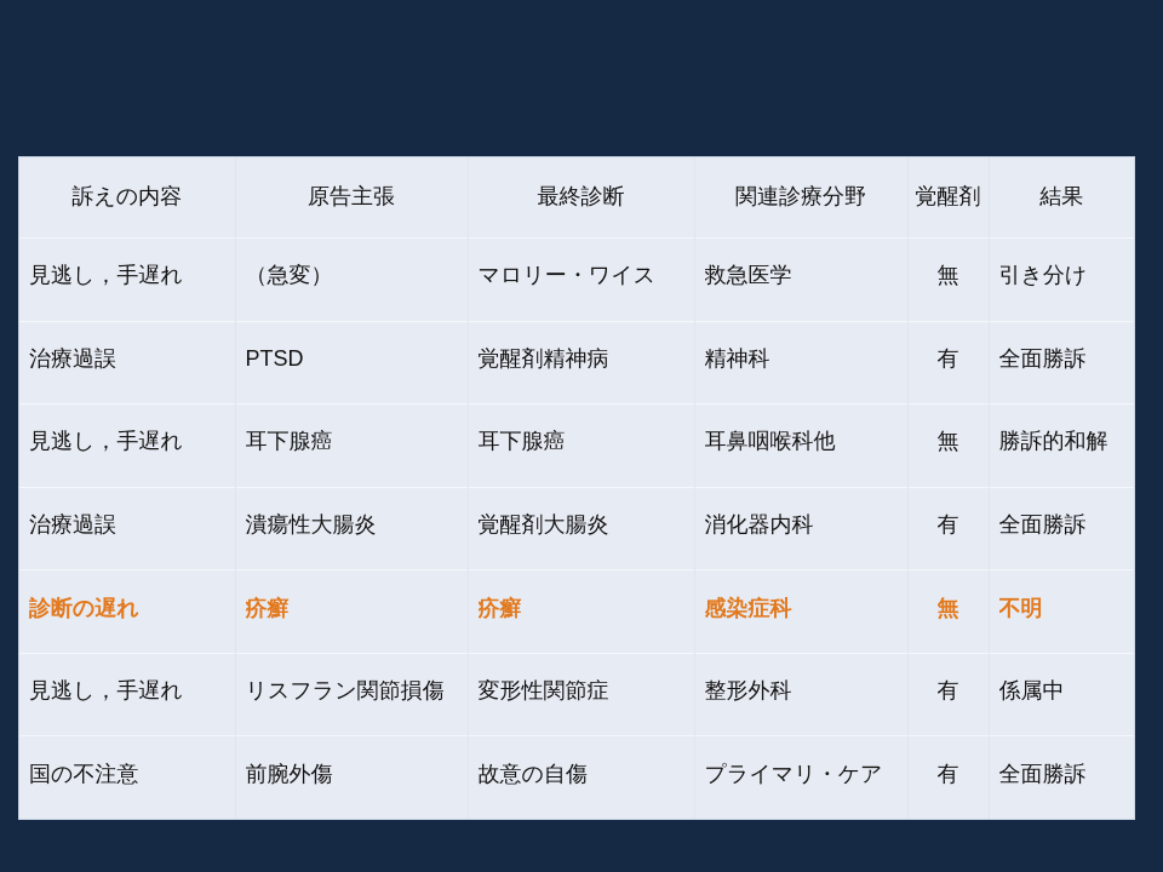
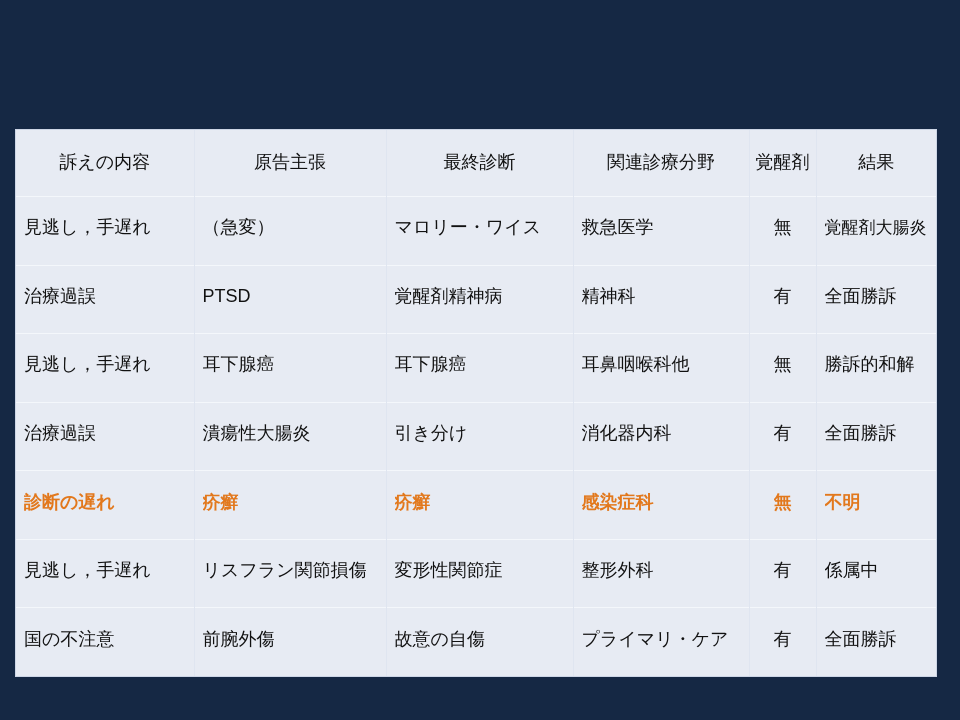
  訴えの内容	原告主張	最終診断	関連診療分野	覚醒剤	結果
- 見逃し，手遅れ	（急変）	マロリー・ワイス	救急医学	無	引き分け
+ 見逃し，手遅れ	（急変）	マロリー・ワイス	救急医学	無	覚醒剤大腸炎
  治療過誤	PTSD	覚醒剤精神病	精神科	有	全面勝訴
  見逃し，手遅れ	耳下腺癌	耳下腺癌	耳鼻咽喉科他	無	勝訴的和解
- 治療過誤	潰瘍性大腸炎	覚醒剤大腸炎	消化器内科	有	全面勝訴
+ 治療過誤	潰瘍性大腸炎	引き分け	消化器内科	有	全面勝訴
  診断の遅れ	疥癬	疥癬	感染症科	無	不明
  見逃し，手遅れ	リスフラン関節損傷	変形性関節症	整形外科	有	係属中
  国の不注意	前腕外傷	故意の自傷	プライマリ・ケア	有	全面勝訴
